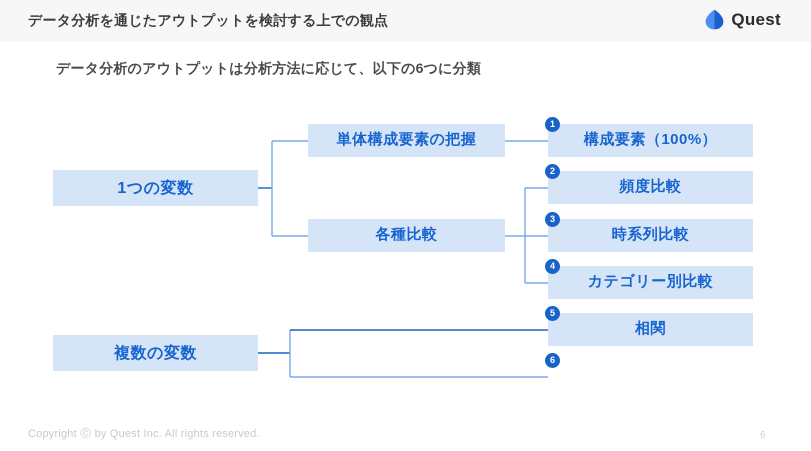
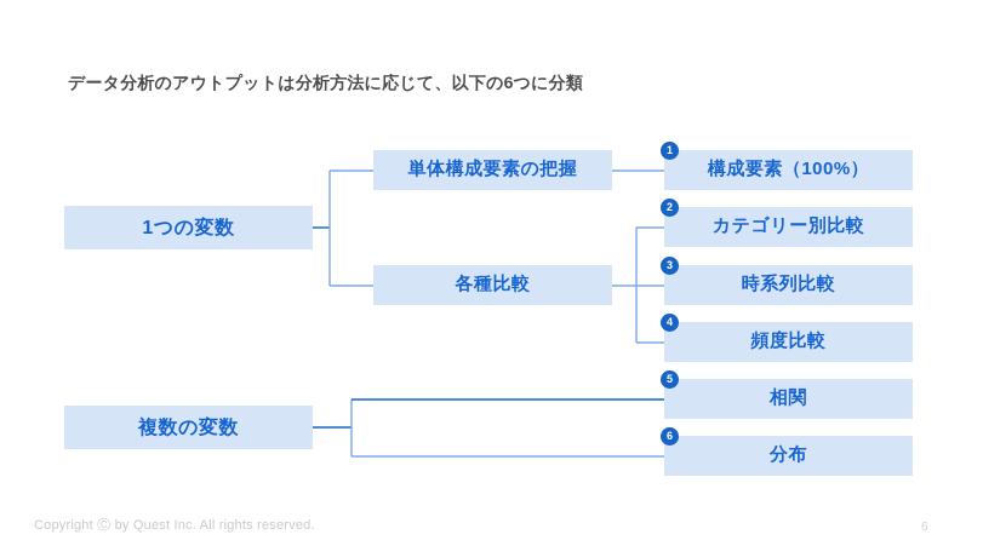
- データ分析を通じたアウトプットを検討する上での観点
- Quest
  データ分析のアウトプットは分析方法に応じて、以下の6つに分類
  1つの変数
  複数の変数
  単体構成要素の把握
  各種比較
  構成要素（100%）
  1
- 頻度比較
+ カテゴリー別比較
  2
  時系列比較
  3
- カテゴリー別比較
+ 頻度比較
  4
  相関
  5
+ 分布
  6
  Copyright Ⓒ by Quest Inc. All rights reserved.
  6
